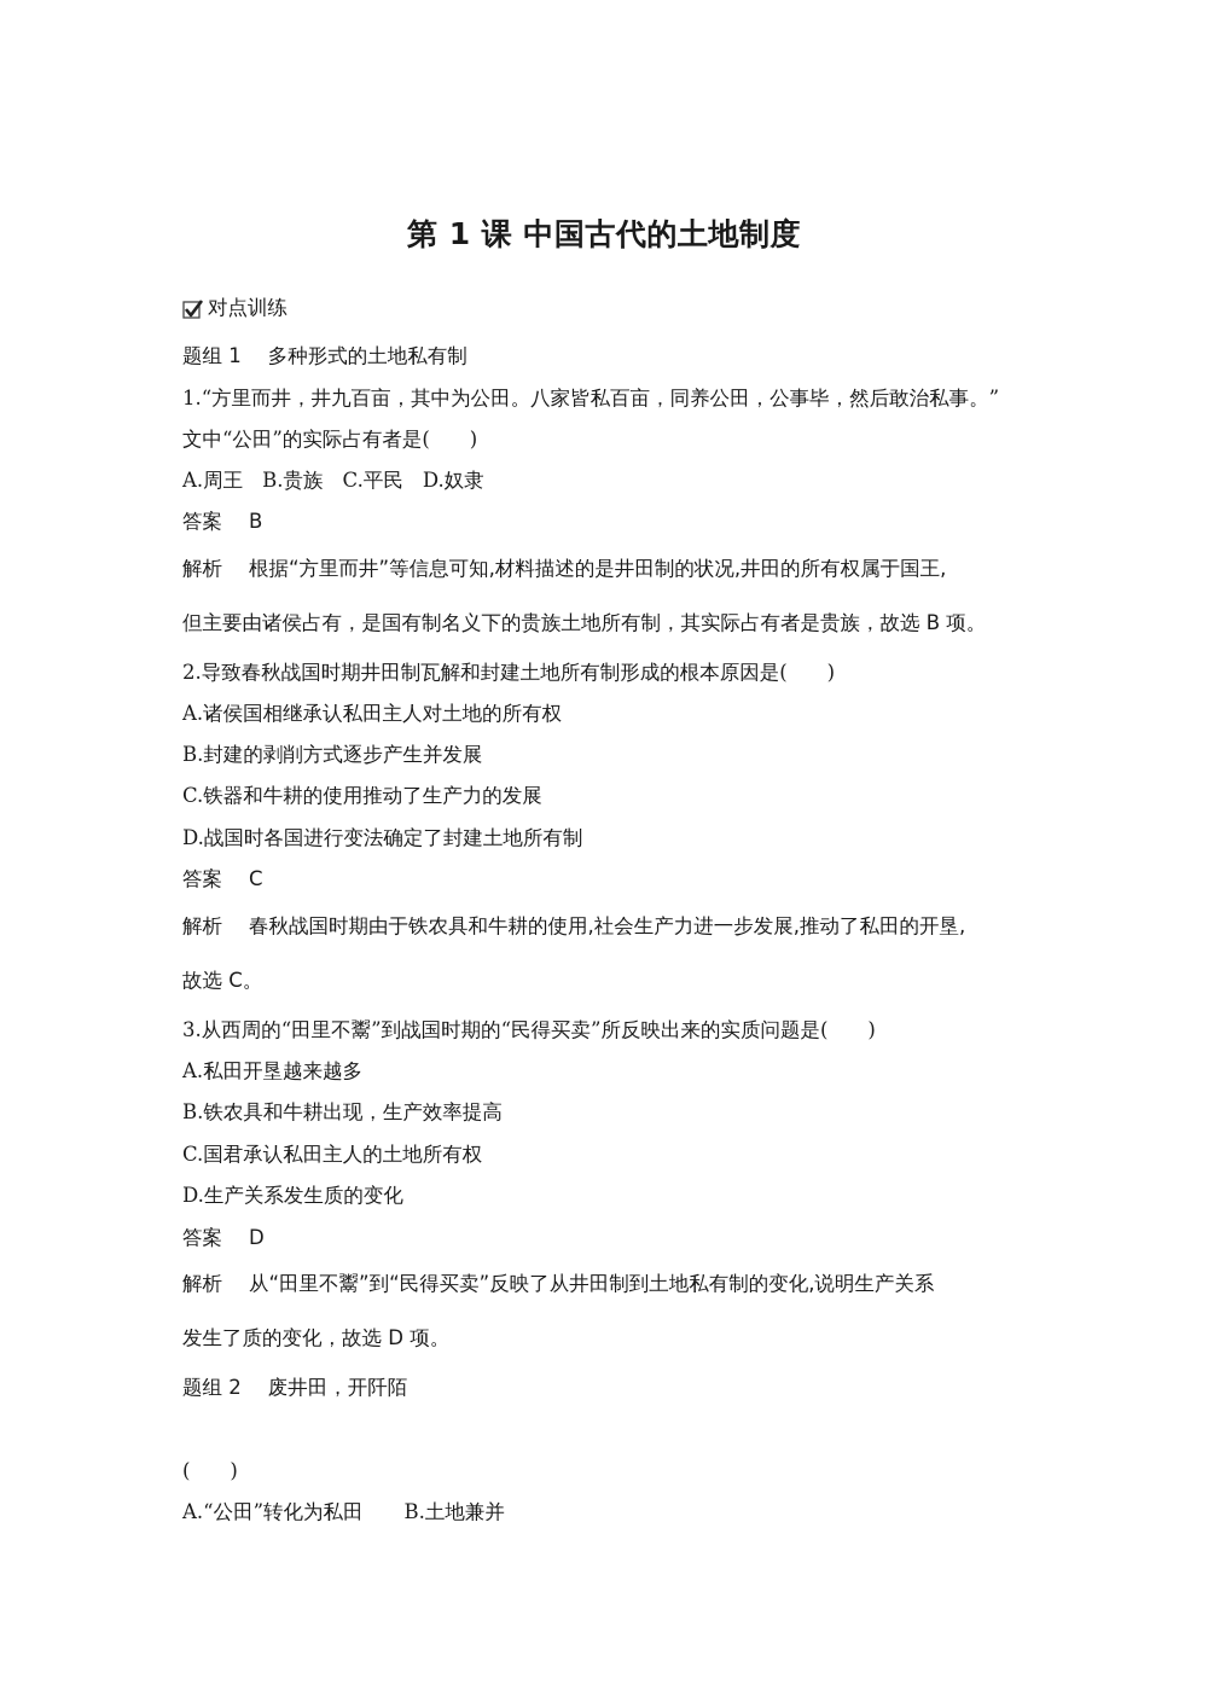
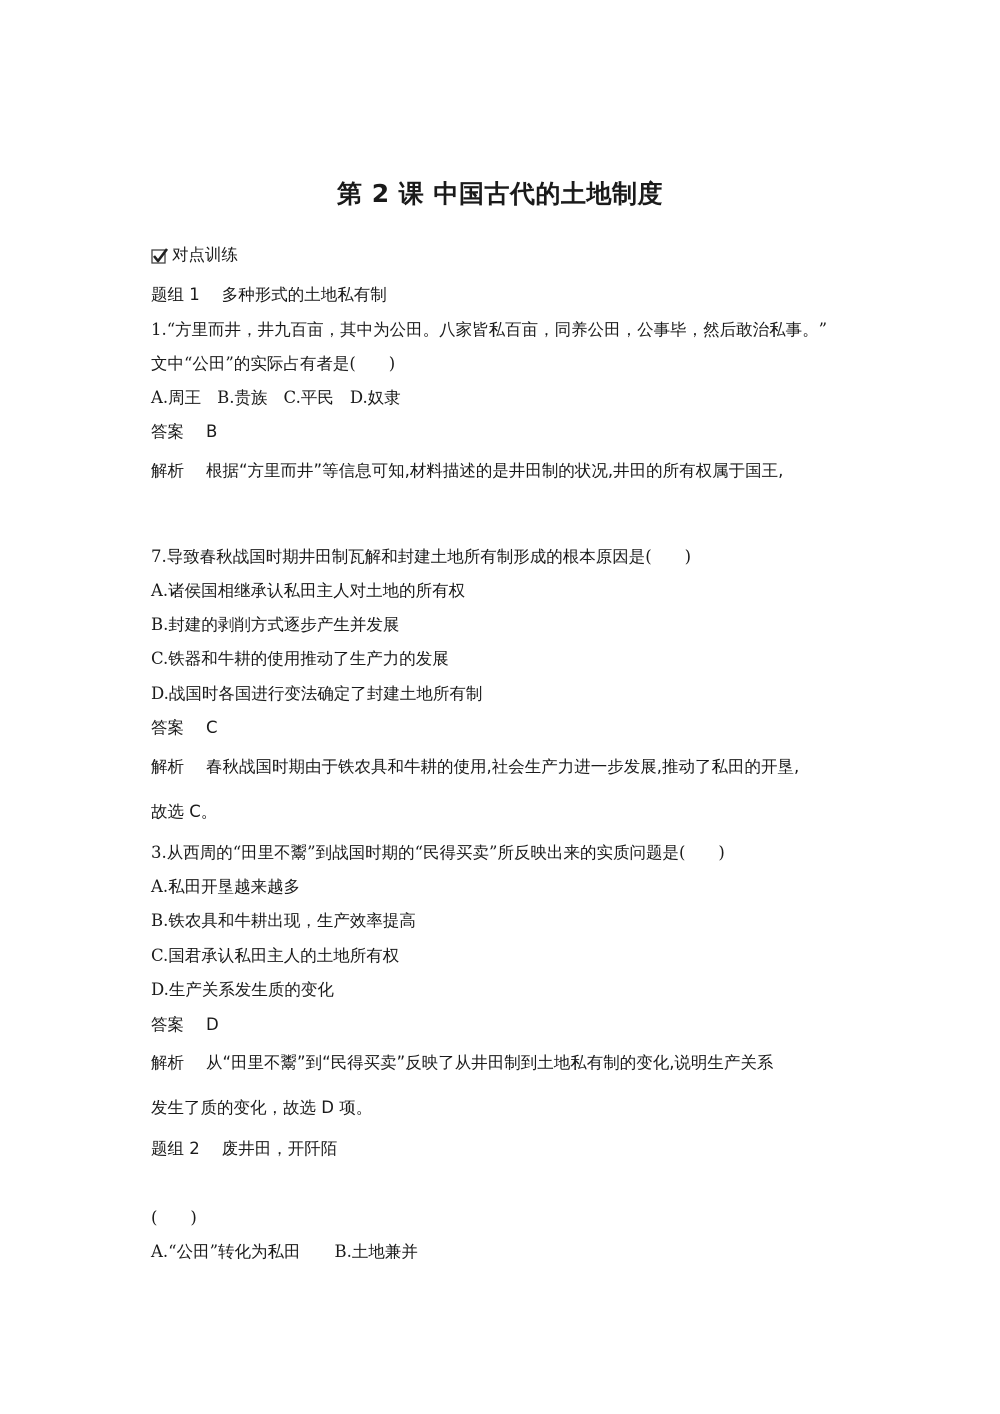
- 第 1 课 中国古代的土地制度
+ 第 2 课 中国古代的土地制度
  对点训练
  题组 1 多种形式的土地私有制
  1.“方里而井，井九百亩，其中为公田。八家皆私百亩，同养公田，公事毕，然后敢治私事。”
  文中“公田”的实际占有者是( )
  A.周王 B.贵族 C.平民 D.奴隶
  答案 B
  解析 根据“方里而井”等信息可知,材料描述的是井田制的状况,井田的所有权属于国王,
- 但主要由诸侯占有，是国有制名义下的贵族土地所有制，其实际占有者是贵族，故选 B 项。
- 2.导致春秋战国时期井田制瓦解和封建土地所有制形成的根本原因是( )
+ 7.导致春秋战国时期井田制瓦解和封建土地所有制形成的根本原因是( )
  A.诸侯国相继承认私田主人对土地的所有权
  B.封建的剥削方式逐步产生并发展
  C.铁器和牛耕的使用推动了生产力的发展
  D.战国时各国进行变法确定了封建土地所有制
  答案 C
  解析 春秋战国时期由于铁农具和牛耕的使用,社会生产力进一步发展,推动了私田的开垦,
  故选 C。
  3.从西周的“田里不鬻”到战国时期的“民得买卖”所反映出来的实质问题是( )
  A.私田开垦越来越多
  B.铁农具和牛耕出现，生产效率提高
  C.国君承认私田主人的土地所有权
  D.生产关系发生质的变化
  答案 D
  解析 从“田里不鬻”到“民得买卖”反映了从井田制到土地私有制的变化,说明生产关系
  发生了质的变化，故选 D 项。
  题组 2 废井田，开阡陌
  ( )
  A.“公田”转化为私田 B.土地兼并
